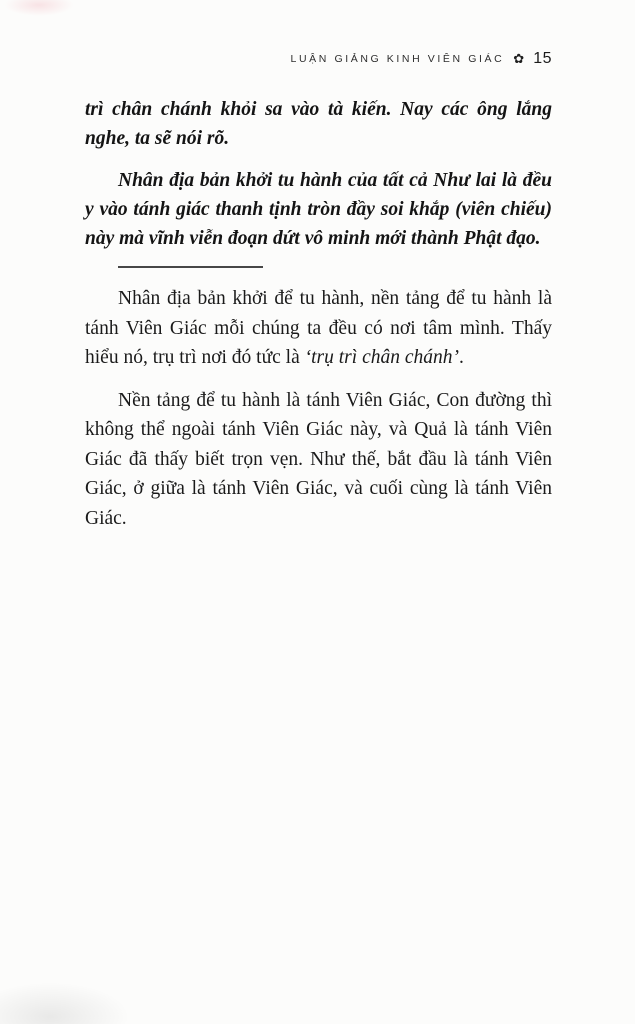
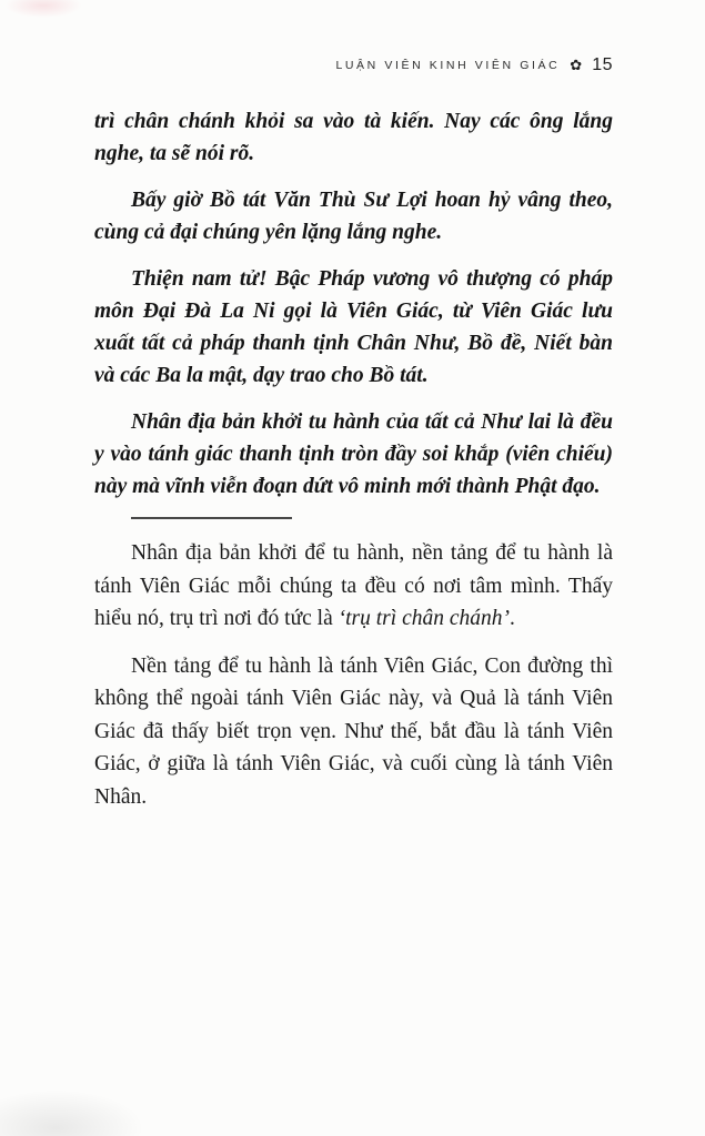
- LUẬN GIẢNG KINH VIÊN GIÁC
+ LUẬN VIÊN KINH VIÊN GIÁC
  ✿
  15
  trì chân chánh khỏi sa vào tà kiến. Nay các ông lắng nghe, ta sẽ nói rõ.
+ Bấy giờ Bồ tát Văn Thù Sư Lợi hoan hỷ vâng theo, cùng cả đại chúng yên lặng lắng nghe.
+ Thiện nam tử! Bậc Pháp vương vô thượng có pháp môn Đại Đà La Ni gọi là Viên Giác, từ Viên Giác lưu xuất tất cả pháp thanh tịnh Chân Như, Bồ đề, Niết bàn và các Ba la mật, dạy trao cho Bồ tát.
  Nhân địa bản khởi tu hành của tất cả Như lai là đều y vào tánh giác thanh tịnh tròn đầy soi khắp (viên chiếu) này mà vĩnh viễn đoạn dứt vô minh mới thành Phật đạo.
  Nhân địa bản khởi để tu hành, nền tảng để tu hành là tánh Viên Giác mỗi chúng ta đều có nơi tâm mình. Thấy hiểu nó, trụ trì nơi đó tức là ‘trụ trì chân chánh’.
- Nền tảng để tu hành là tánh Viên Giác, Con đường thì không thể ngoài tánh Viên Giác này, và Quả là tánh Viên Giác đã thấy biết trọn vẹn. Như thế, bắt đầu là tánh Viên Giác, ở giữa là tánh Viên Giác, và cuối cùng là tánh Viên Giác.
+ Nền tảng để tu hành là tánh Viên Giác, Con đường thì không thể ngoài tánh Viên Giác này, và Quả là tánh Viên Giác đã thấy biết trọn vẹn. Như thế, bắt đầu là tánh Viên Giác, ở giữa là tánh Viên Giác, và cuối cùng là tánh Viên Nhân.
